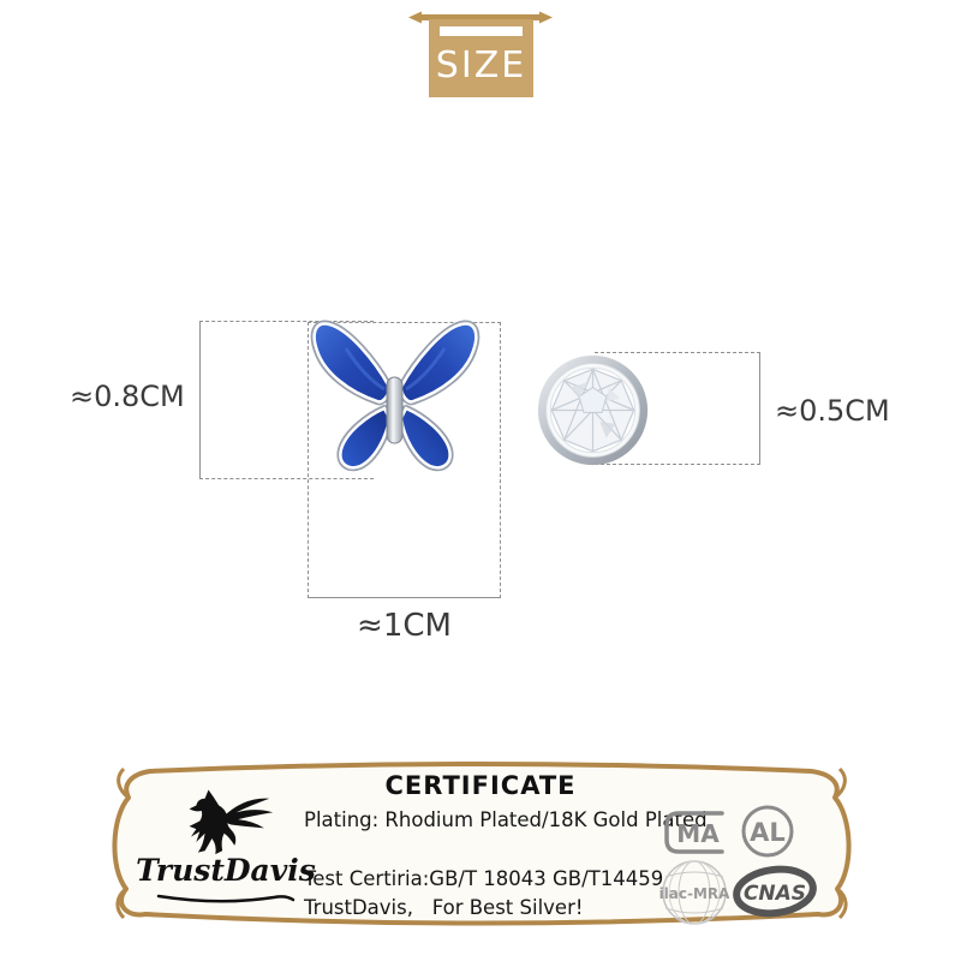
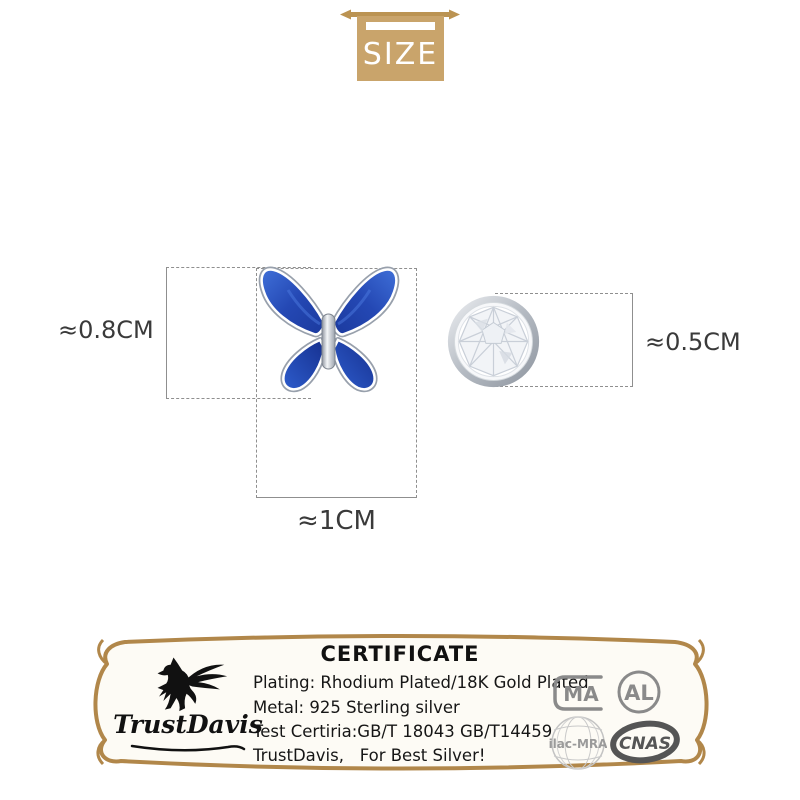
  SIZE
  ≈0.8CM
  ≈0.5CM
  ≈1CM
  CERTIFICATE
  Plating: Rhodium Plated/18K Gold Plted
+ Metal: 925 Sterling silver
  Test Certiria:GB/T 18043 GB/T14459
  TrustDavis, For Best Silver!
  TrustDavis
  MA
  AL
  ilac-MRA
  CNAS
